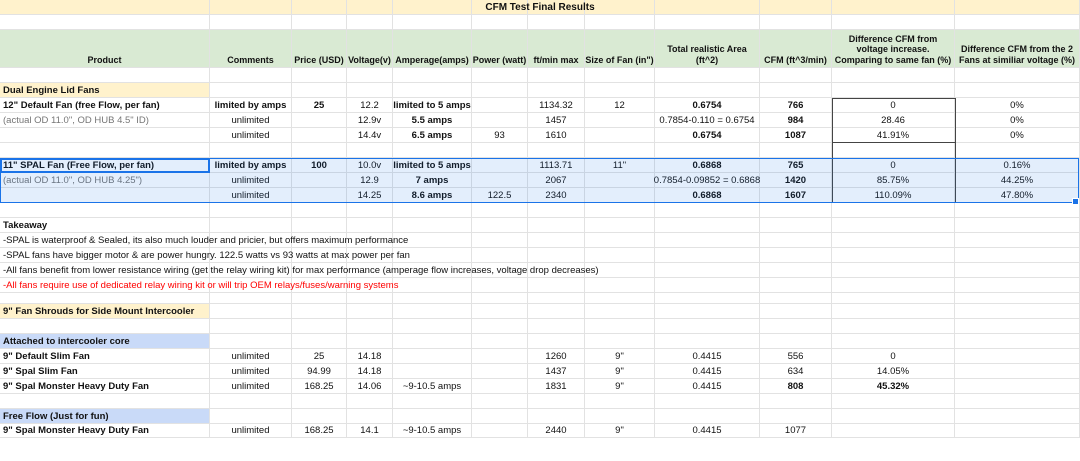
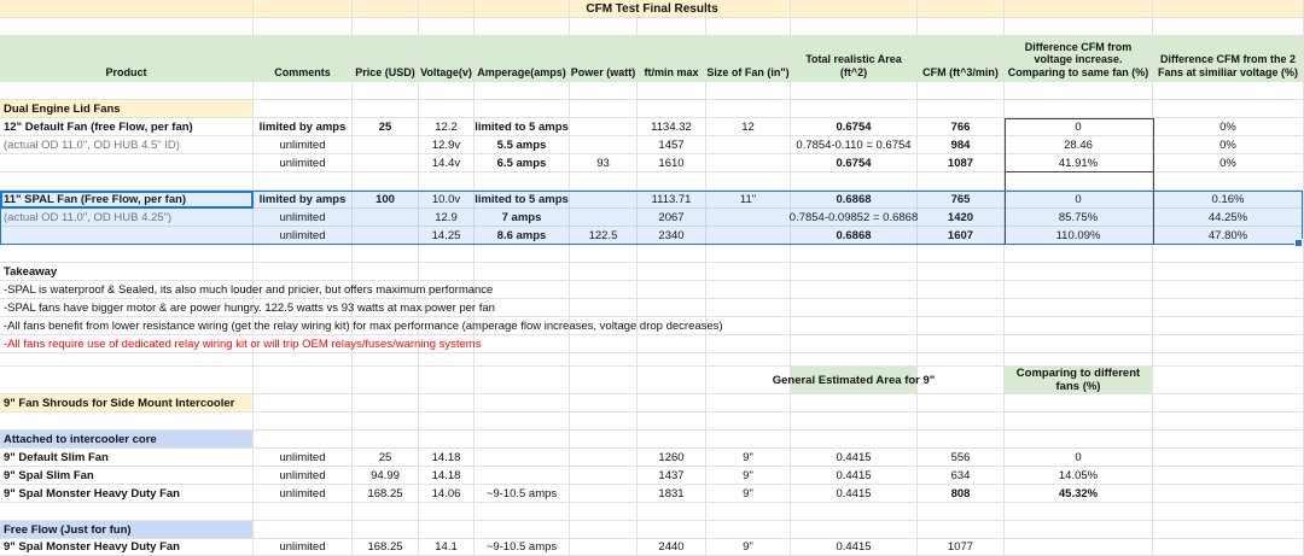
  Product
  Comments
  Price (USD)
  Voltage(v)
  Amperage(amps)
  Power (watt)
  ft/min max
  Size of Fan (in")
  Total realistic Area (ft^2)
  CFM (ft^3/min)
  Difference CFM from
  voltage increase.
  Comparing to same fan (%)
  Difference CFM from the 2
  Fans at similiar voltage (%)
  Dual Engine Lid Fans
  12" Default Fan (free Flow, per fan)
  limited by amps
  25
  12.2
  limited to 5 amps
  1134.32
  12
  0.6754
  766
  0
  0%
  (actual OD 11.0", OD HUB 4.5" ID)
  unlimited
  12.9v
  5.5 amps
  1457
  0.7854-0.110 = 0.6754
  984
  28.46
  0%
  unlimited
  14.4v
  6.5 amps
  93
  1610
  0.6754
  1087
  41.91%
  0%
  11" SPAL Fan (Free Flow, per fan)
  limited by amps
  100
  10.0v
  limited to 5 amps
  1113.71
  11"
  0.6868
  765
  0
  0.16%
  (actual OD 11.0", OD HUB 4.25")
  unlimited
  12.9
  7 amps
  2067
  0.7854-0.09852 = 0.6868
  1420
  85.75%
  44.25%
  unlimited
  14.25
  8.6 amps
  122.5
  2340
  0.6868
  1607
  110.09%
  47.80%
  Takeaway
  -SPAL is waterproof & Sealed, its also much louder and pricier, but offers maximum performance
  -SPAL fans have bigger motor & are power hungry. 122.5 watts vs 93 watts at max power per fan
  -All fans benefit from lower resistance wiring (get the relay wiring kit) for max performance (amperage flow increases, voltage drop decreases)
  -All fans require use of dedicated relay wiring kit or will trip OEM relays/fuses/warning systems
+ General Estimated Area for 9"
+ Comparing to different
+ fans (%)
  9" Fan Shrouds for Side Mount Intercooler
  Attached to intercooler core
  9" Default Slim Fan
  unlimited
  25
  14.18
  1260
  9"
  0.4415
  556
  0
  9" Spal Slim Fan
  unlimited
  94.99
  14.18
  1437
  9"
  0.4415
  634
  14.05%
  9" Spal Monster Heavy Duty Fan
  unlimited
  168.25
  14.06
  ~9-10.5 amps
  1831
  9"
  0.4415
  808
  45.32%
  Free Flow (Just for fun)
  9" Spal Monster Heavy Duty Fan
  unlimited
  168.25
  14.1
  ~9-10.5 amps
  2440
  9"
  0.4415
  1077
  CFM Test Final Results
